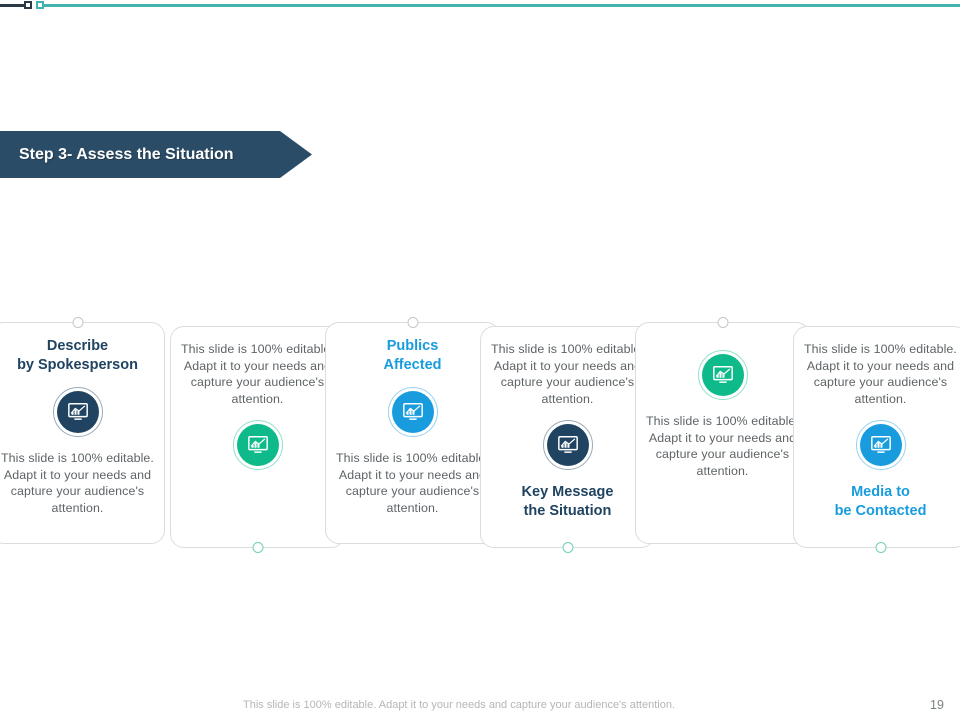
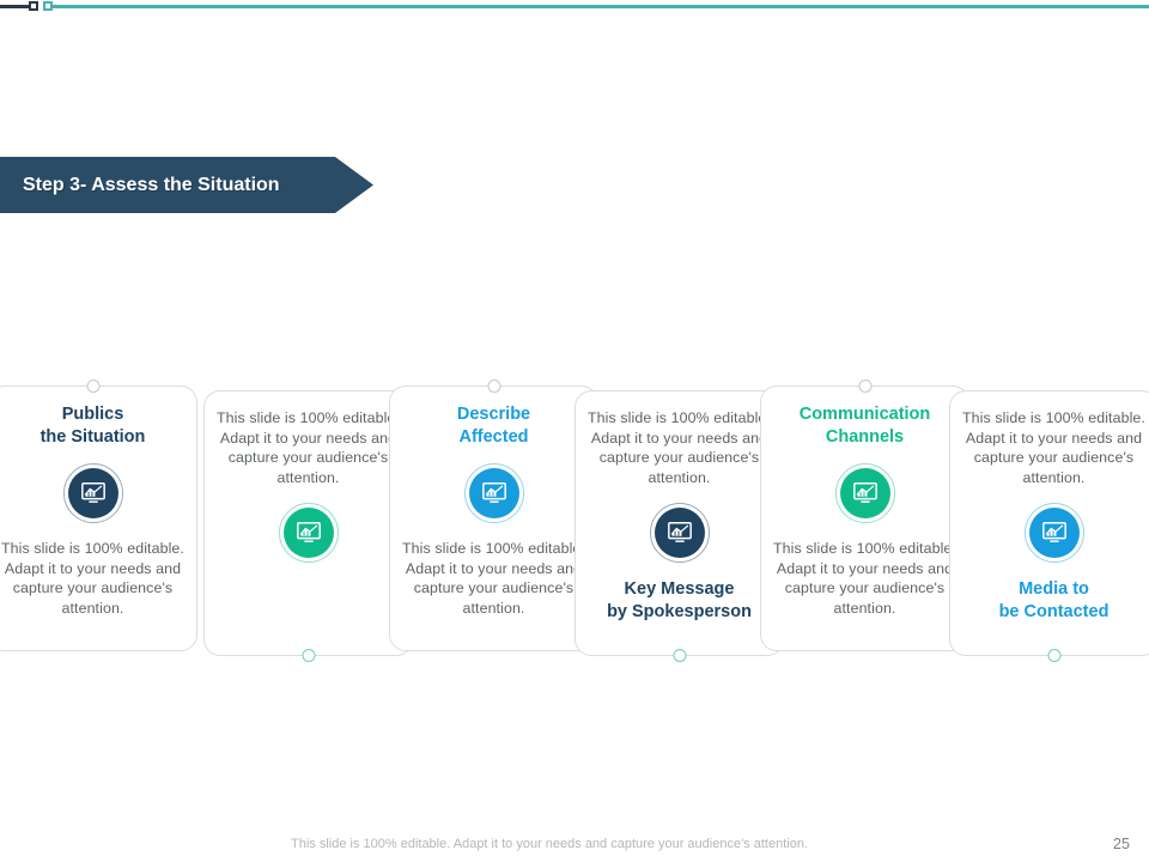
  Step 3- Assess the Situation
- Describe
+ Publics
- by Spokesperson
+ the Situation
  This slide is 100% editable. Adapt it to your needs and capture your audience's attention.
  This slide is 100% editabl Adapt it to your needs an capture your audience's attention.
- Publics
+ Describe
  Affected
  This slide is 100% editabl Adapt it to your needs an capture your audience's attention.
  This slide is 100% editabl Adapt it to your needs an capture your audience's attention.
  Key Message
- the Situation
+ by Spokesperson
+ Communication
+ Channels
  This slide is 100% editable Adapt it to your needs an capture your audience's attention.
  This slide is 100% editable. Adapt it to your needs and capture your audience's attention.
  Media to
  be Contacted
  This slide is 100% editable. Adapt it to your needs and capture your audience's attention.
- 19
+ 25
